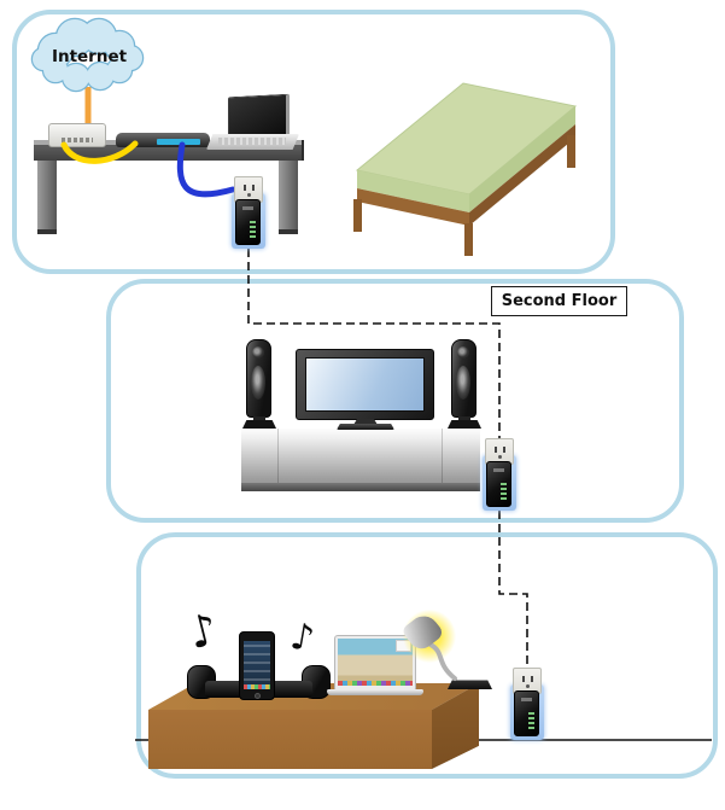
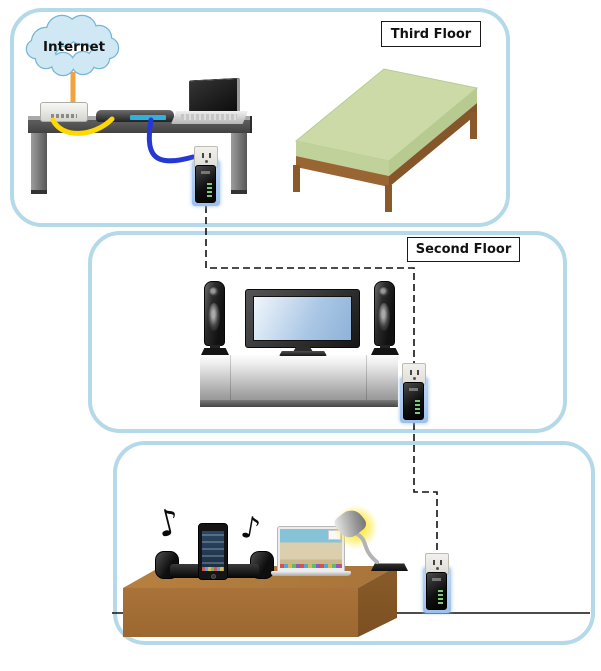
+ Third Floor
  Second Floor
  Internet
